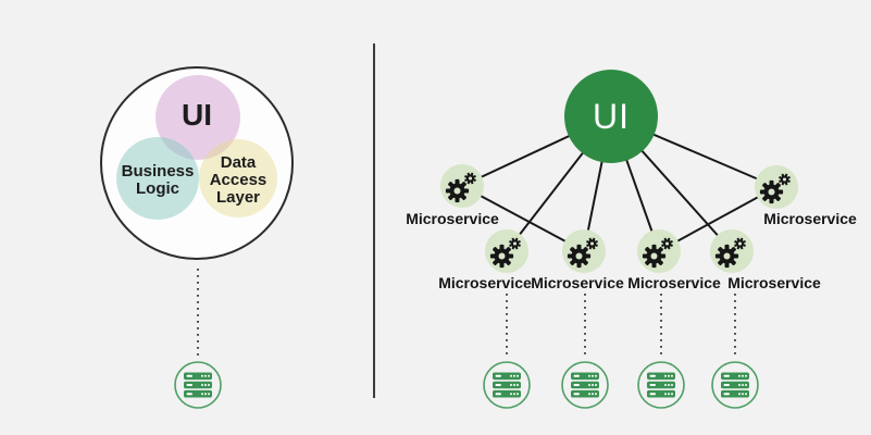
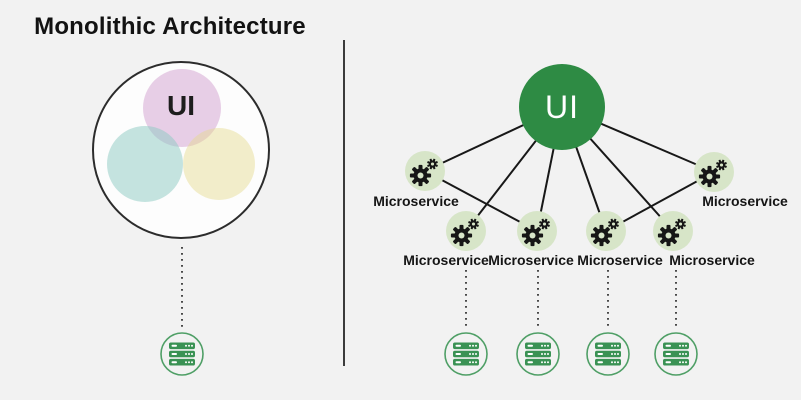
+ Monolithic Architecture
  UI
- Business
- Logic
- Data
- Access
- Layer
  UI
  Microservice
  Microservice
  Microservice
  Microservice
  Microservice
  Microservice
